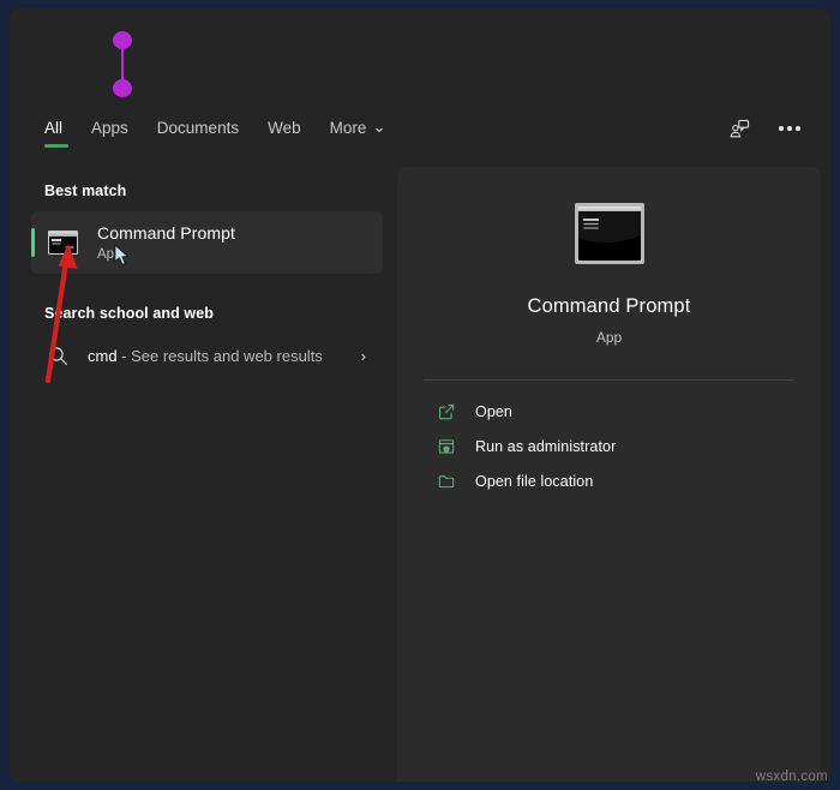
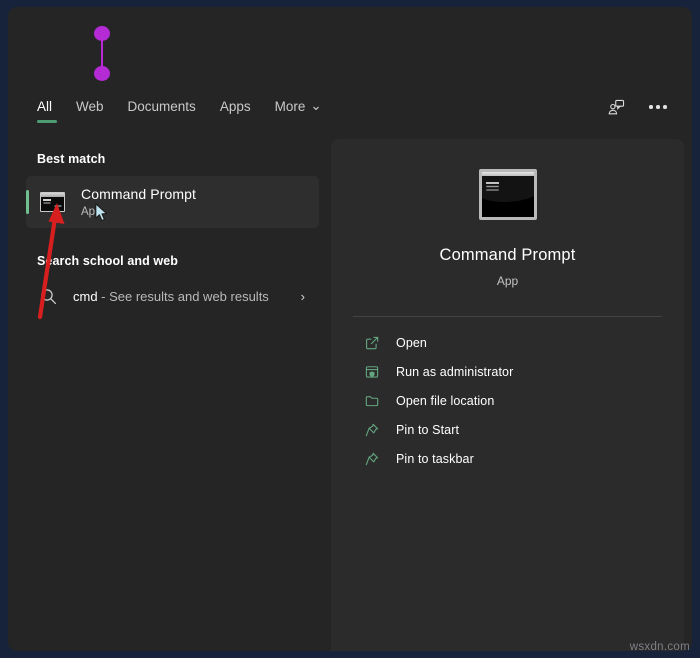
  All
- Apps
+ Web
  Documents
- Web
+ Apps
  More ⌄
  Best match
  Command Prompt
  Sarch school and web
  cmd - See results and web results
  ›
  Command Prompt
  App
  Open
  Run as administrator
  Open file location
+ Pin to Start
+ Pin to taskbar
  wsxdn.com
